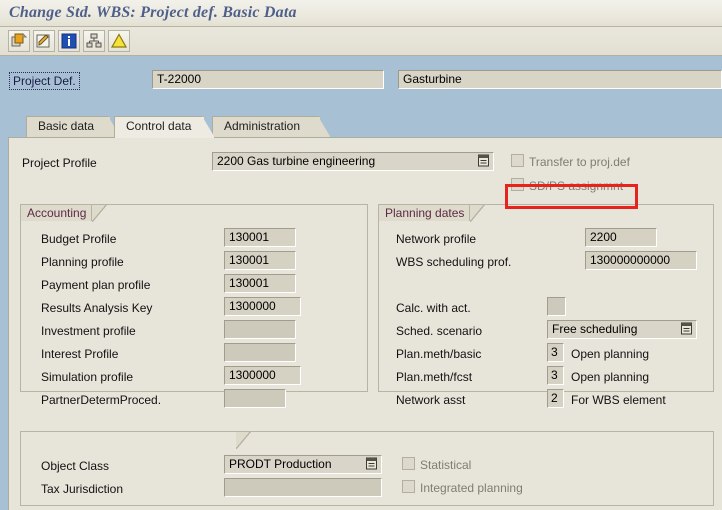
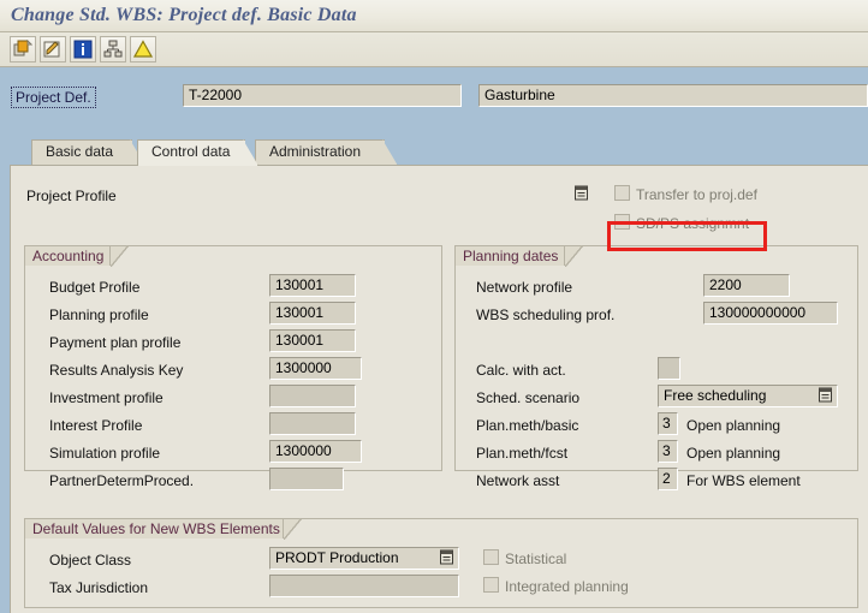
  Change Std. WBS: Project def. Basic Data
  Project Def.
  T-22000
  Gasturbine
  Basic data
  Control data
  Administration
  Project Profile
- 2200 Gas turbine engineering
  Transfer to proj.def
  SD/PS assignmnt
  Accounting
  Budget Profile
  130001
  Planning profile
  130001
  Payment plan profile
  130001
  Results Analysis Key
  1300000
  Investment profile
  Interest Profile
  Simulation profile
  1300000
  PartnerDetermProced.
  Planning dates
  Network profile
  2200
  WBS scheduling prof.
  130000000000
  Calc. with act.
  Sched. scenario
  Free scheduling
  Plan.meth/basic
  3
  Open planning
  Plan.meth/fcst
  3
  Open planning
  Network asst
  2
  For WBS element
+ Default Values for New WBS Elements
  Object Class
  PRODT Production
  Tax Jurisdiction
  Statistical
  Integrated planning
